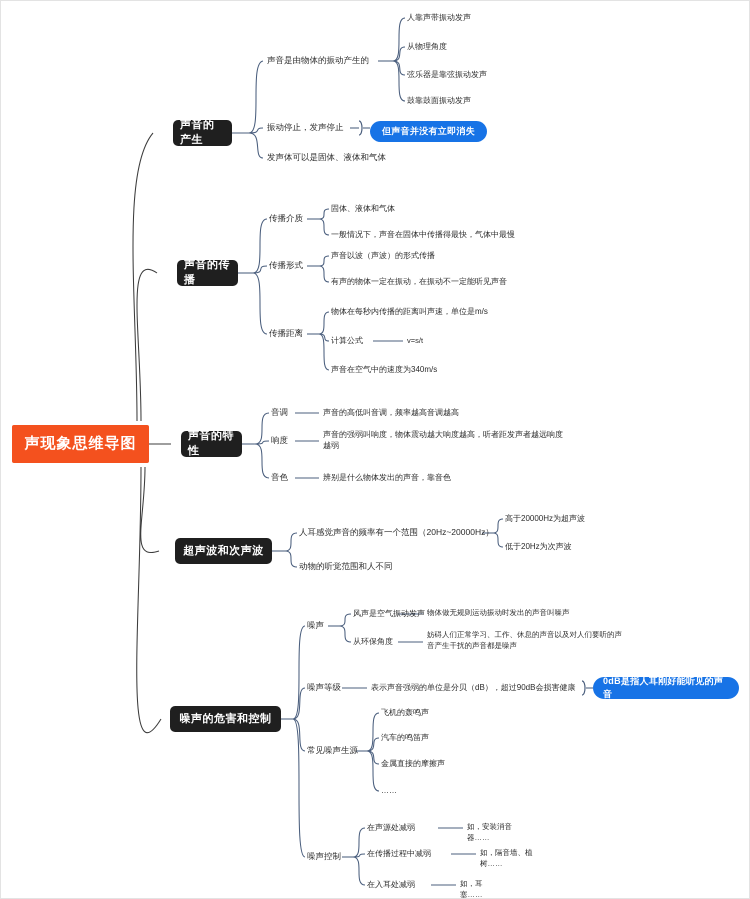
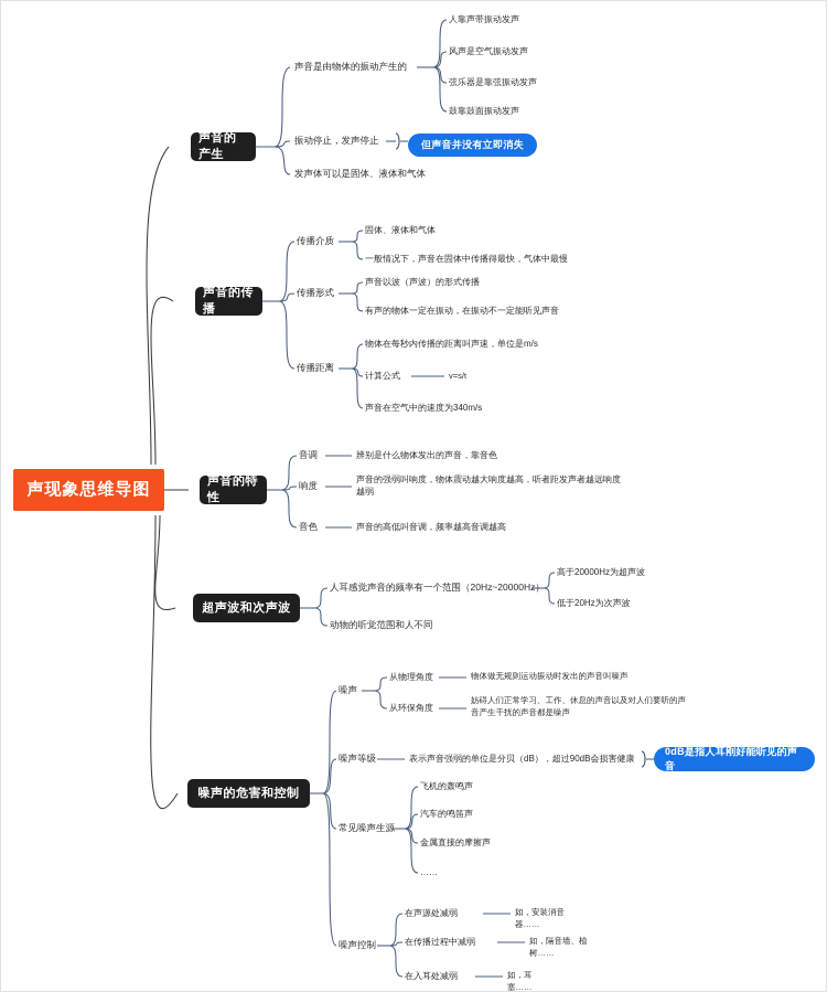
  声现象思维导图
  声音的产生
  声音是由物体的振动产生的
  人靠声带振动发声
- 从物理角度
+ 风声是空气振动发声
  弦乐器是靠弦振动发声
  鼓靠鼓面振动发声
  振动停止，发声停止
  但声音并没有立即消失
  发声体可以是固体、液体和气体
  声音的传播
  传播介质
  固体、液体和气体
  一般情况下，声音在固体中传播得最快，气体中最慢
  传播形式
  声音以波（声波）的形式传播
  有声的物体一定在振动，在振动不一定能听见声音
  传播距离
  物体在每秒内传播的距离叫声速，单位是m/s
  计算公式
  v=s/t
  声音在空气中的速度为340m/s
  声音的特性
  音调
- 声音的高低叫音调，频率越高音调越高
+ 辨别是什么物体发出的声音，靠音色
  响度
  声音的强弱叫响度，物体震动越大响度越高，听者距发声者越远响度越弱
  音色
- 辨别是什么物体发出的声音，靠音色
+ 声音的高低叫音调，频率越高音调越高
  超声波和次声波
  人耳感觉声音的频率有一个范围（20Hz~20000Hz）
  高于20000Hz为超声波
  低于20Hz为次声波
  动物的听觉范围和人不同
  噪声的危害和控制
  噪声
- 风声是空气振动发声
+ 从物理角度
  物体做无规则运动振动时发出的声音叫噪声
  从环保角度
  妨碍人们正常学习、工作、休息的声音以及对人们要听的声音产生干扰的声音都是噪声
  噪声等级
  表示声音强弱的单位是分贝（dB），超过90dB会损害健康
  0dB是指人耳刚好能听见的声音
  常见噪声生源
  飞机的轰鸣声
  汽车的鸣笛声
  金属直接的摩擦声
  ……
  噪声控制
  在声源处减弱
  如，安装消音器……
  在传播过程中减弱
  如，隔音墙、植树……
  在入耳处减弱
  如，耳塞……
